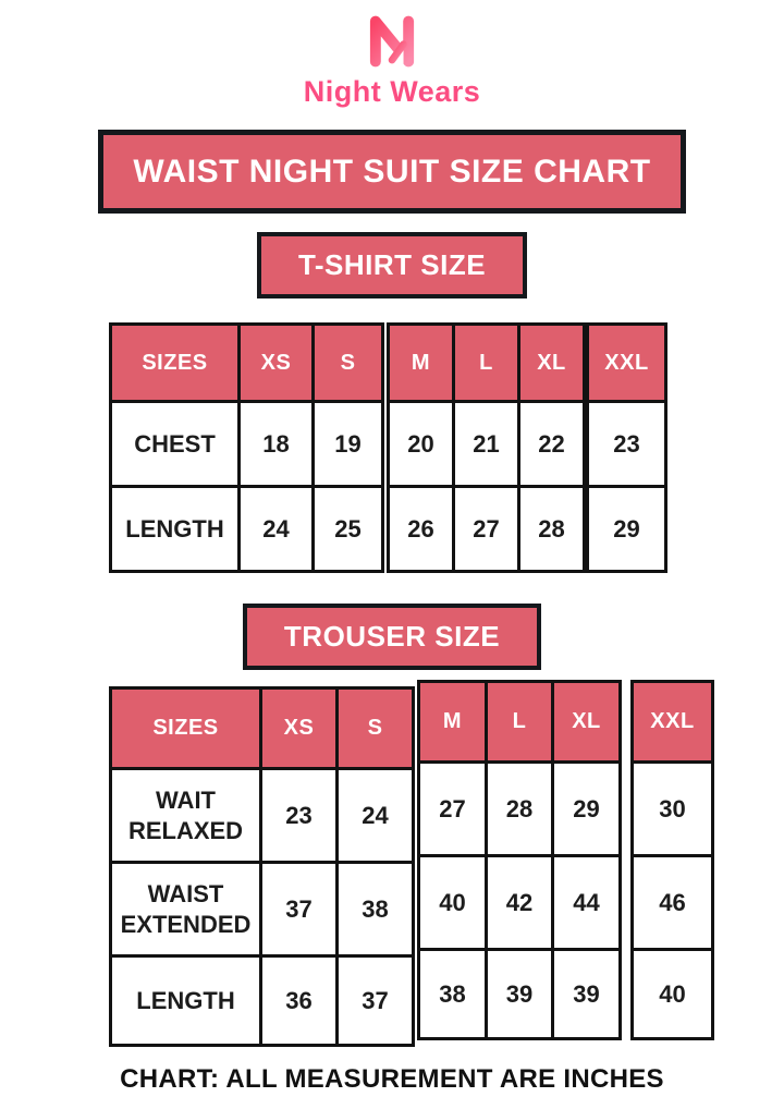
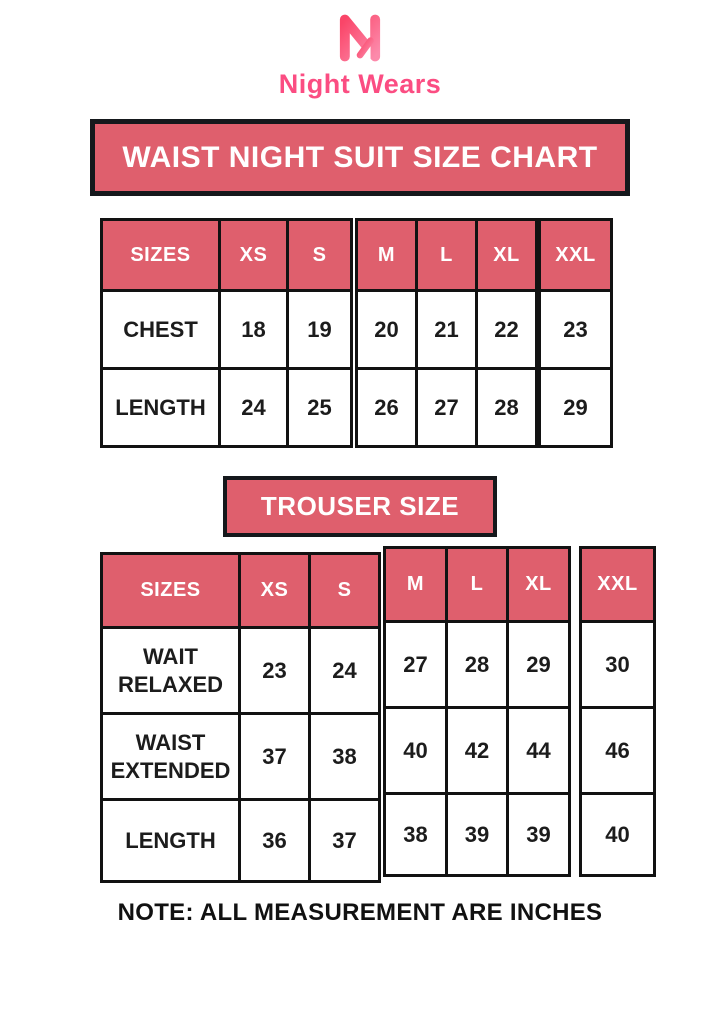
  Night Wears
  WAIST NIGHT SUIT SIZE CHART
- T-SHIRT SIZE
  SIZES	XS	S
  CHEST	18	19
  LENGTH	24	25
  M	L	XL
  20	21	22
  26	27	28
  XXL
  23
  29
  TROUSER SIZE
  SIZES	XS	S
  WAIT RELAXED	23	24
  WAIST EXTENDED	37	38
  LENGTH	36	37
  M	L	XL
  27	28	29
  40	42	44
  38	39	39
  XXL
  30
  46
  40
- CHART: ALL MEASUREMENT ARE INCHES
+ NOTE: ALL MEASUREMENT ARE INCHES
